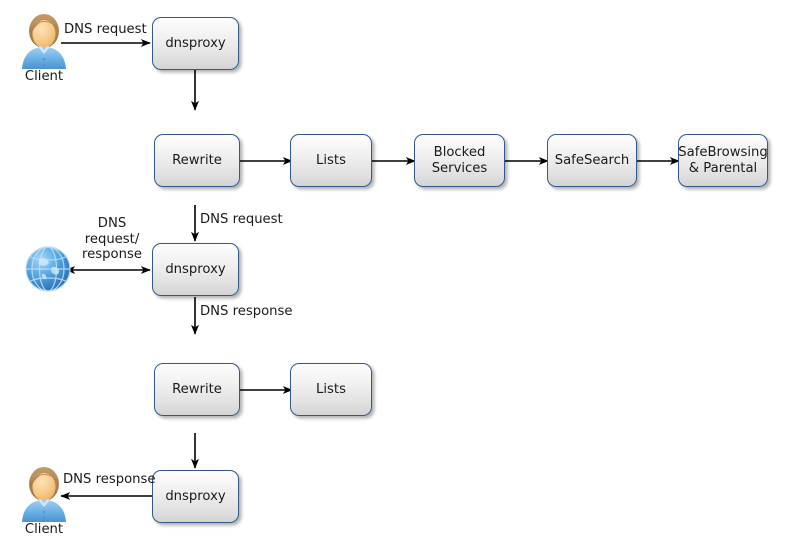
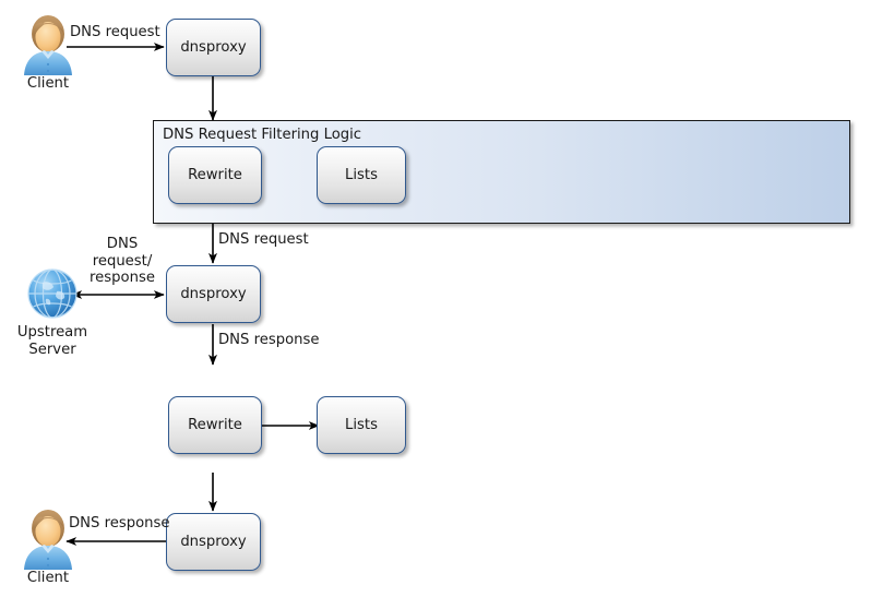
  Client
+ Upstream
+ Server
  Client
  dnsproxy
  dnsproxy
  dnsproxy
+ DNS Request Filtering Logic
  Rewrite
  Lists
- Blocked
- Services
- SafeSearch
- SafeBrowsing
- & Parental
  Rewrite
  Lists
  DNS request
  DNS
  request/
  response
  DNS request
  DNS response
  DNS response
